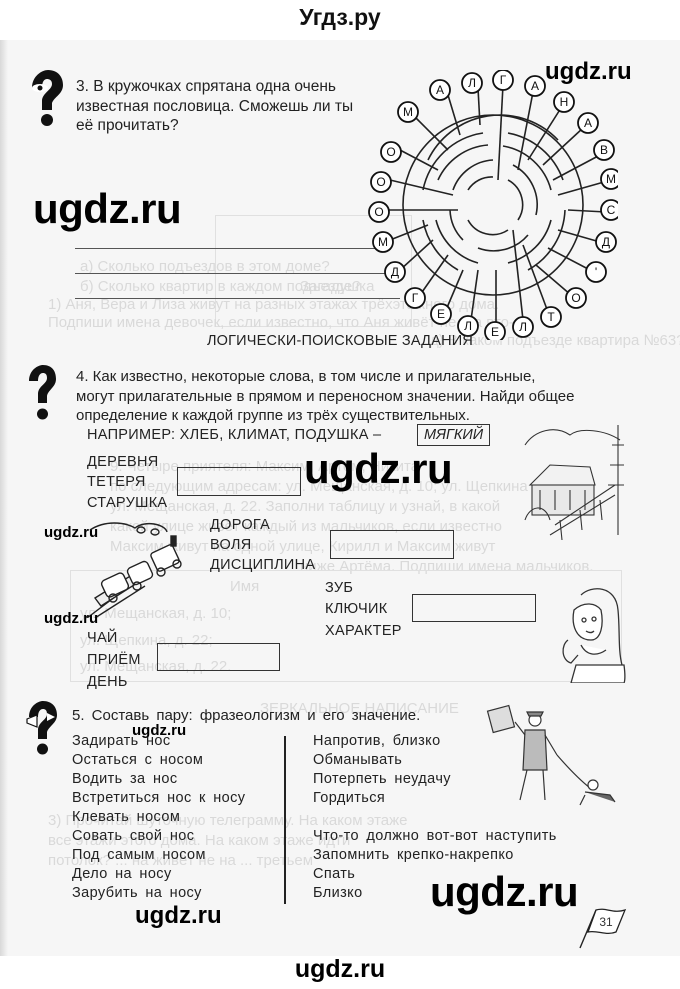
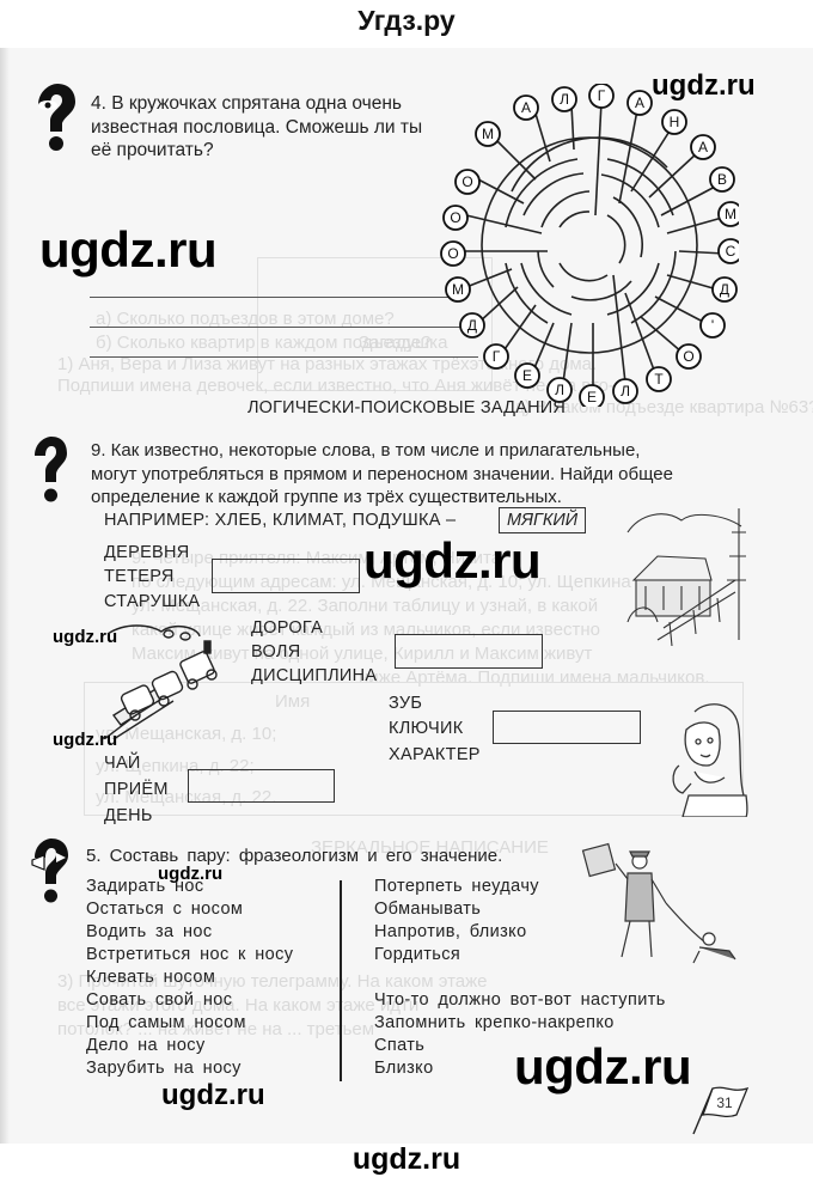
  Угдз.ру
  а) Сколько подъездов в этом доме?
  б) Сколько квартир в каждом подъезде?
  Загадушка
  1) Аня, Вера и Лиза живут на разных этажах трёхэтно дома.
  Подпиши имена девочек, если известно, что Аня живётео-
  д) В каком подъезде квартира №63
  9. Четыре приятеля: Максим, Артём, Никита
  по следующим адресам: ул. Мещанская, д. 10; ул. Щепкина
  ул. Мещанская, д. 22. Заполни таблицу и узнай, в какой
  какй улице живёт каждый из мальчиков, если известно
  Максимивут на одной улице, Кирилл и Максим живут
  ниже Артёма. Подпиши имена мальчиков.
  Имя
  ул. Мещанская, д. 10;
  ул. Щепкина, д. 22;
  ул. Мещанская, д. 22.
  ЗЕРКАЛЬНОЕ НАПИСАНИЕ
  3) Прочитай шуточную телеграмму. На каком этаже
  все этажи этого дома. На каком эаже идти
  потолок? ... на живёт не на ... треьем
- 3. В кружочках спрятана одна очень
+ 4. В кружочках спрятана одна очень
  известная пословица. Сможешь ли ты
  её прочитать?
  ugdz.ru
  ugdz.ru
  М
  А
  Л
  Г
  А
  Н
  А
  В
  М
  С
  Д
  '
  О
  Т
  Л
  Е
  Л
  Е
  Г
  Д
  М
  О
  О
  О
  ЛОГИЧЕСКИ-ПОИСКОВЫЕ ЗАДАНИЯ
- 4. Как известно, некоторые слова, в том числе и прилагательные,
+ 9. Как известно, некоторые слова, в том числе и прилагательные,
- могут прилагательные в прямом и переносном значении. Найди общее
+ могут употребляться в прямом и переносном значении. Найди общее
  определение к каждой группе из трёх существительных.
  НАПРИМЕР: ХЛЕБ, КЛИМАТ, ПОДУШКА –
  МЯГКИЙ
  ДЕРЕВНЯ
  ТЕТЕРЯ
  СТАРУШКА
  ugdz.ru
  ДОРОГА
  ВОЛЯ
  ДИСЦИПЛИНА
  ugdz.ru
  ЗУБ
  КЛЮЧИК
  ХАРАКТЕР
  ugdz.ru
  ЧАЙ
  ПРИЁМ
  ДЕНЬ
  5. Составь пару: фразеологизм и его значение.
  ugdz.ru
  Задирать нос
  Остаться с носом
  Водить за нос
  Встретиться нос к носу
  Клевать носом
  Совать свой нос
  Под самым носом
  Дело на носу
  Зарубить на носу
- Напротив, близко
+ Потерпеть неудачу
  Обманывать
- Потерпеть неудачу
+ Напротив, близко
  Гордиться
  Что-то должно вот-вот наступить
  Запомнить крепко-накрепко
  Спать
  Близко
  ugdz.ru
  ugdz.ru
  31
  ugdz.ru
